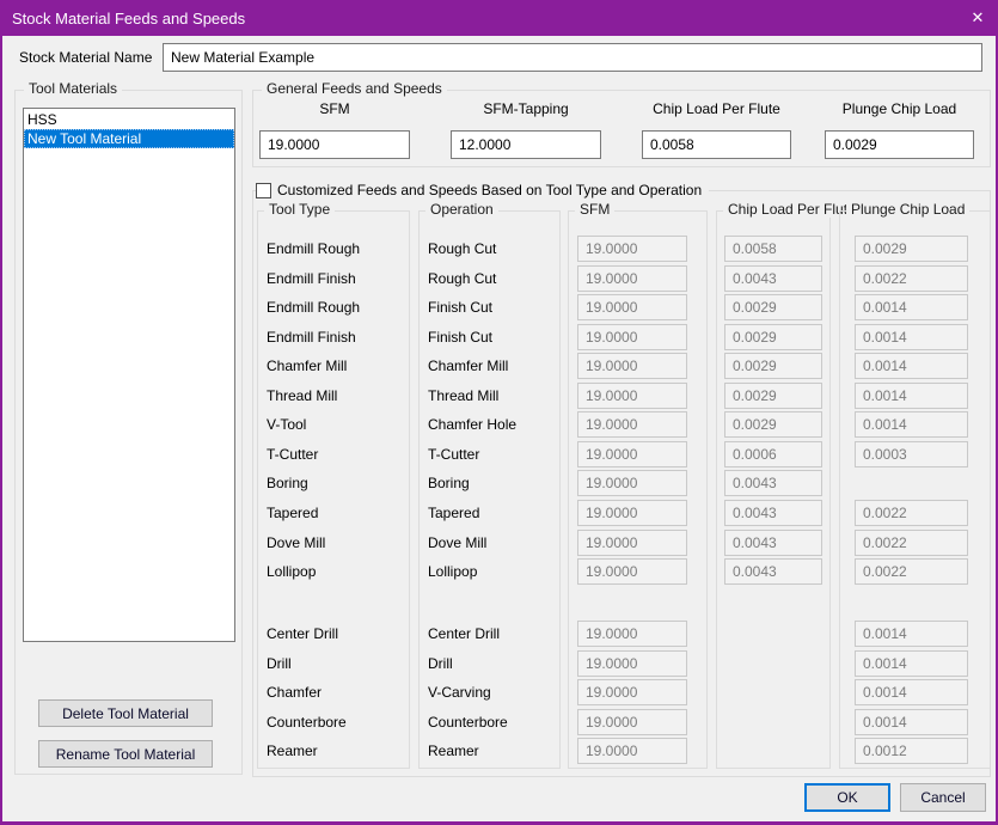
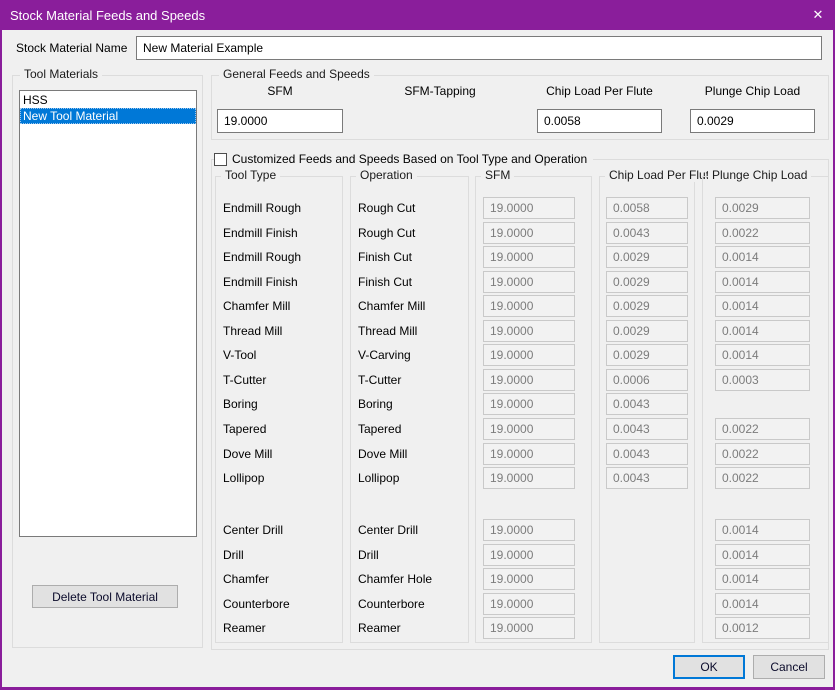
  Stock Material Feeds and Speeds
  ✕
  Stock Material Name
  New Material Example
  Tool Materials
  HSS
  New Tool Material
  Delete Tool Material
- Rename Tool Material
  General Feeds and Speeds
  SFM
  SFM-Tapping
  Chip Load Per Flute
  Plunge Chip Load
  19.0000
- 12.0000
  0.0058
  0.0029
  Customized Feeds and Speeds Based on Tool Type and Operation
  Tool Type
  Endmill Rough
  Endmill Finish
  Endmill Rough
  Endmill Finish
  Chamfer Mill
  Thread Mill
  V-Tool
  T-Cutter
  Boring
  Tapered
  Dove Mill
  Lollipop
  Center Drill
  Drill
  Chamfer
  Counterbore
  Reamer
  Operation
  Rough Cut
  Rough Cut
  Finish Cut
  Finish Cut
  Chamfer Mill
  Thread Mill
- Chamfer Hole
+ V-Carving
  T-Cutter
  Boring
  Tapered
  Dove Mill
  Lollipop
  Center Drill
  Drill
- V-Carving
+ Chamfer Hole
  Counterbore
  Reamer
  SFM
  19.0000
  19.0000
  19.0000
  19.0000
  19.0000
  19.0000
  19.0000
  19.0000
  19.0000
  19.0000
  19.0000
  19.0000
  19.0000
  19.0000
  19.0000
  19.0000
  19.0000
  Chip Load Per Flu
  0.0058
  0.0043
  0.0029
  0.0029
  0.0029
  0.0029
  0.0029
  0.0006
  0.0043
  0.0043
  0.0043
  0.0043
  Plunge Chip Load
  0.0029
  0.0022
  0.0014
  0.0014
  0.0014
  0.0014
  0.0014
  0.0003
  0.0022
  0.0022
  0.0022
  0.0014
  0.0014
  0.0014
  0.0014
  0.0012
  OK
  Cancel
